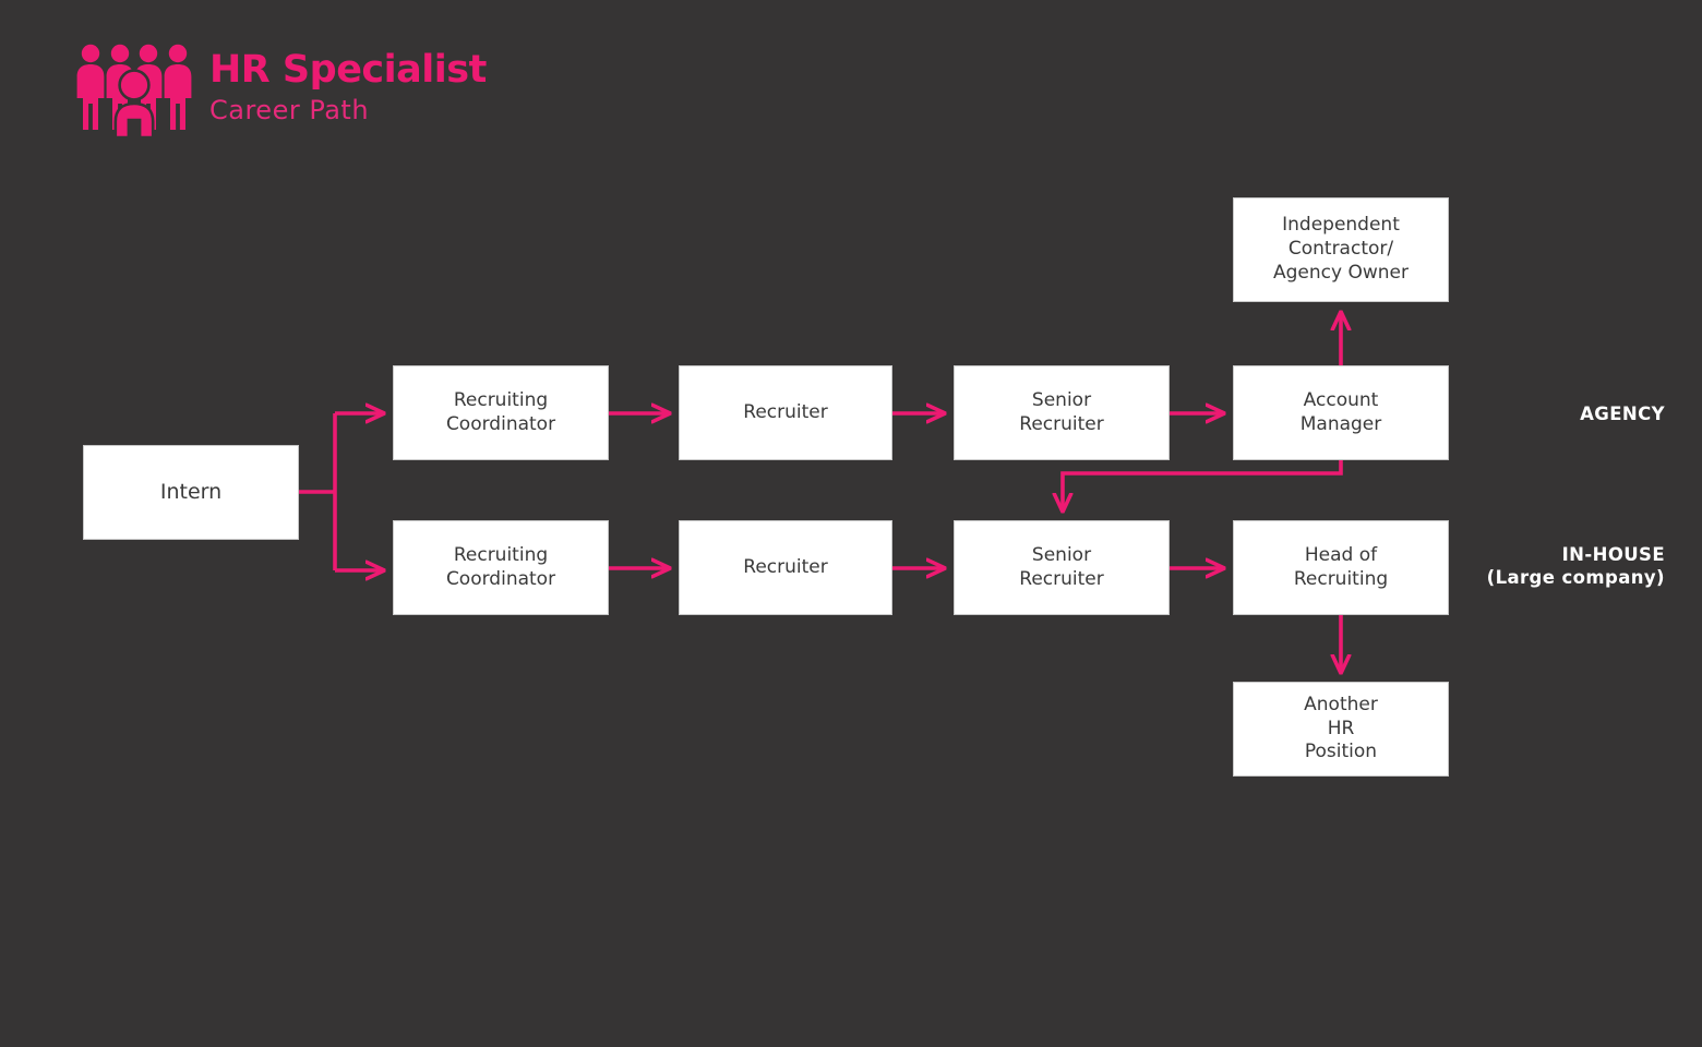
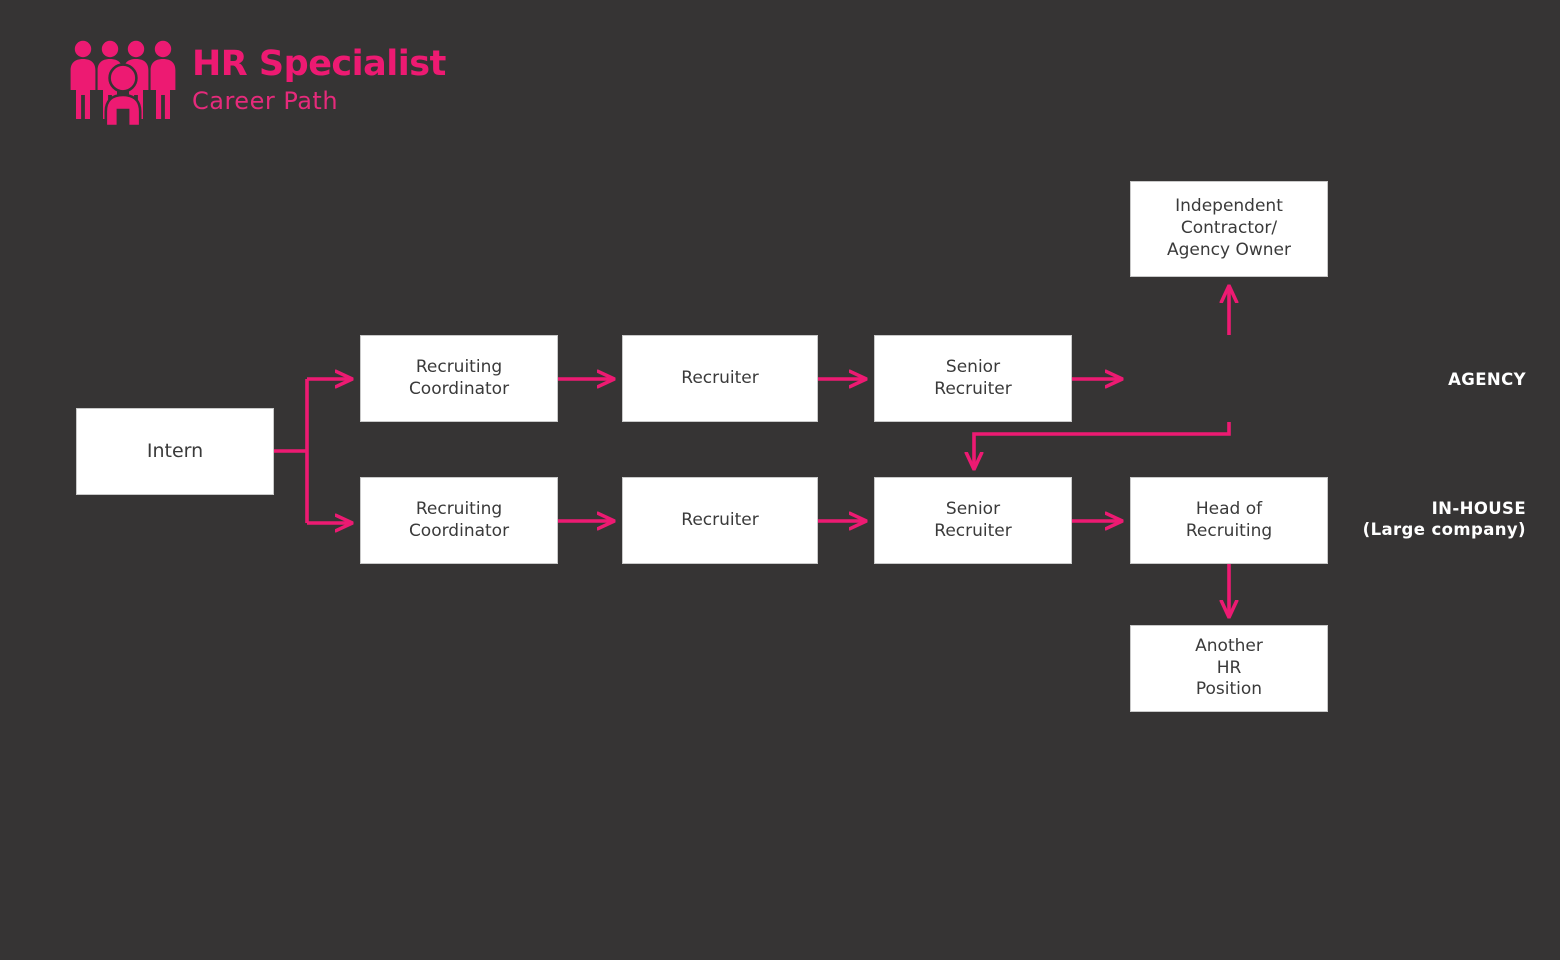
  HR Specialist
  Career Path
  Intern
  Independent
  Contractor/
  Agency Owner
  Recruiting
  Coordinator
  Recruiter
  Senior
  Recruiter
- Account
- Manager
  Recruiting
  Coordinator
  Recruiter
  Senior
  Recruiter
  Head of
  Recruiting
  Another
  HR
  Position
  AGENCY
  IN-HOUSE
  (Large company)
